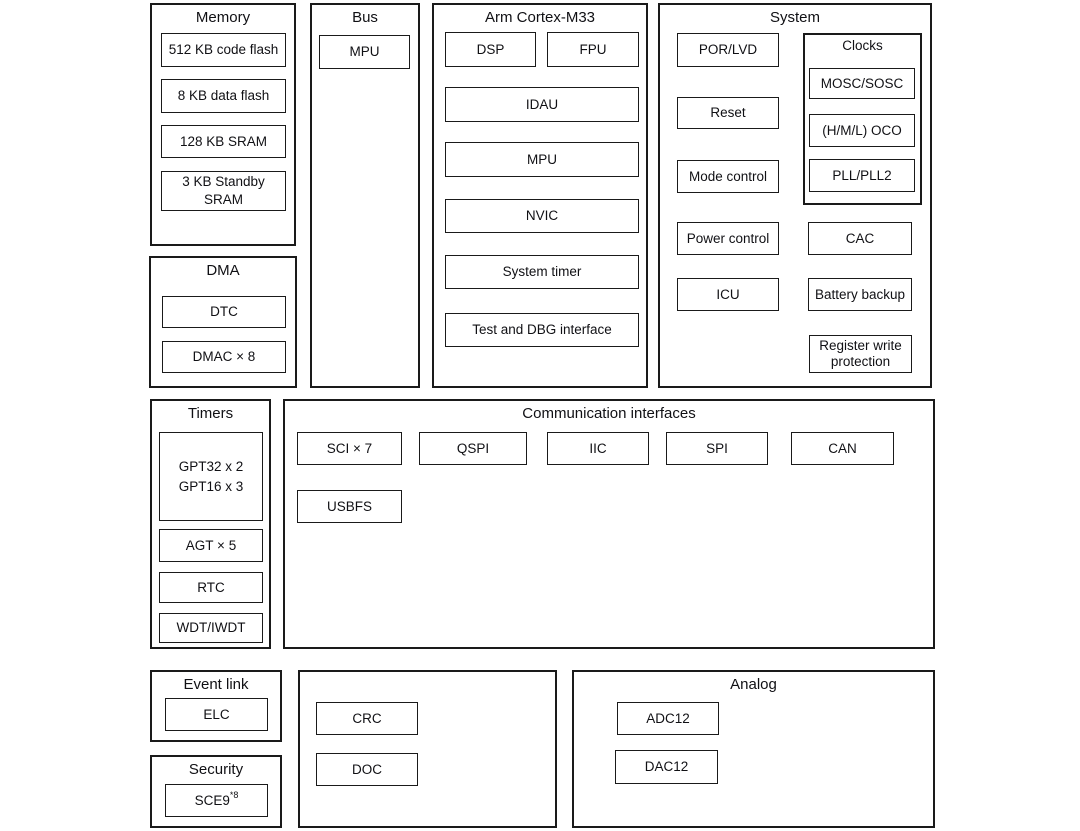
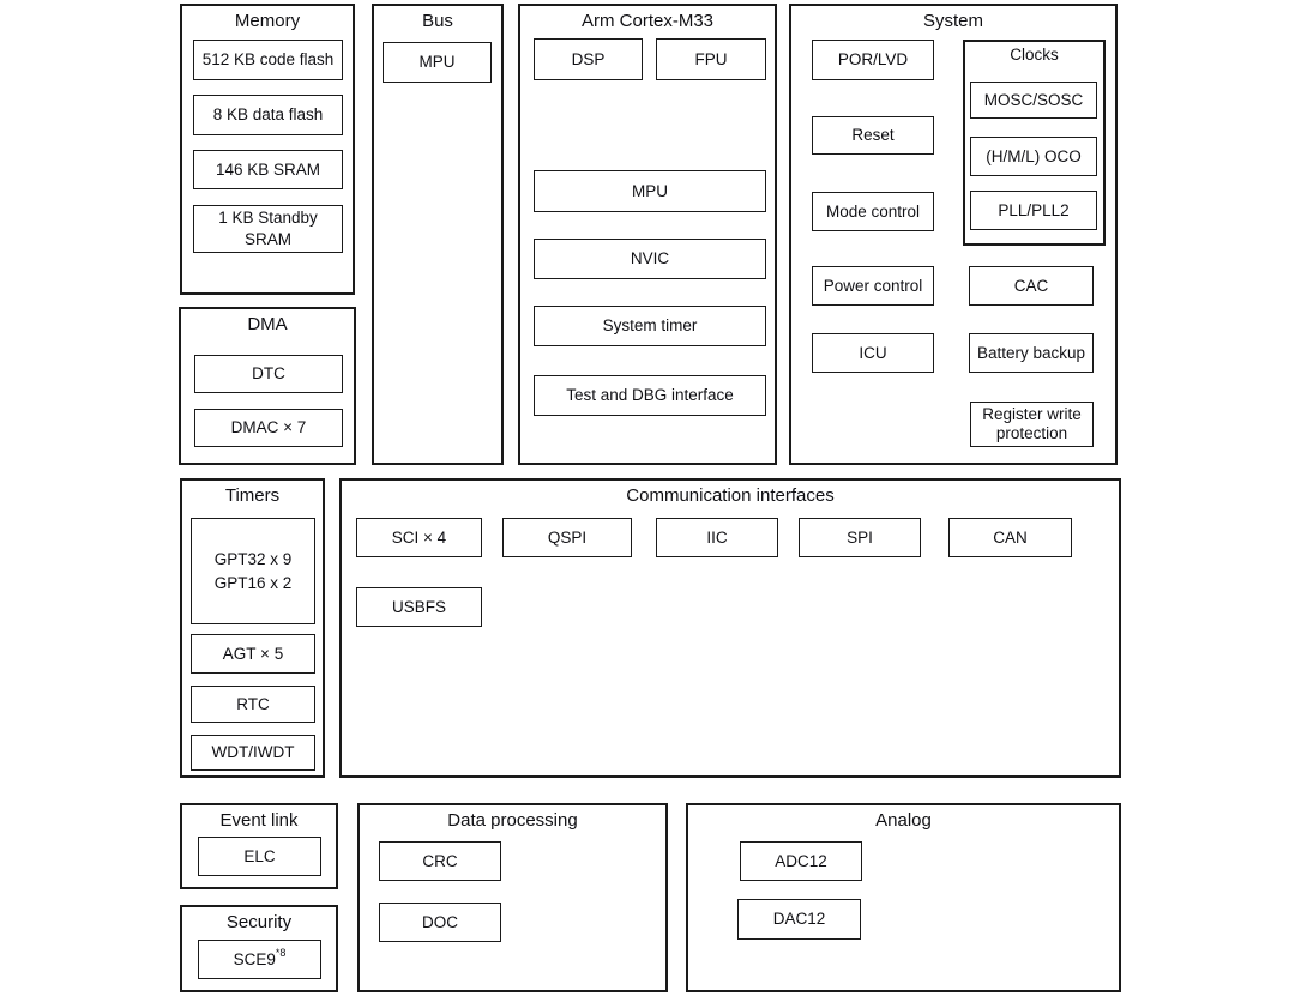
  Memory
  512 KB code flash
  8 KB data flash
- 128 KB SRAM
+ 146 KB SRAM
- 3 KB Standby
+ 1 KB Standby
  SRAM
  Bus
  MPU
  Arm Cortex-M33
  DSP
  FPU
- IDAU
  MPU
  NVIC
  System timer
  Test and DBG interface
  System
  POR/LVD
  Reset
  Mode control
  Power control
  ICU
  Clocks
  MOSC/SOSC
  (H/M/L) OCO
  PLL/PLL2
  CAC
  Battery backup
  Register write
  protection
  DMA
  DTC
- DMAC × 8
+ DMAC × 7
  Timers
- GPT32 x 2
+ GPT32 x 9
- GPT16 x 3
+ GPT16 x 2
  AGT × 5
  RTC
  WDT/IWDT
  Communication interfaces
- SCI × 7
+ SCI × 4
  QSPI
  IIC
  SPI
  CAN
  USBFS
  Event link
  ELC
  Security
  SCE9
  *8
+ Data processing
  CRC
  DOC
  Analog
  ADC12
  DAC12
